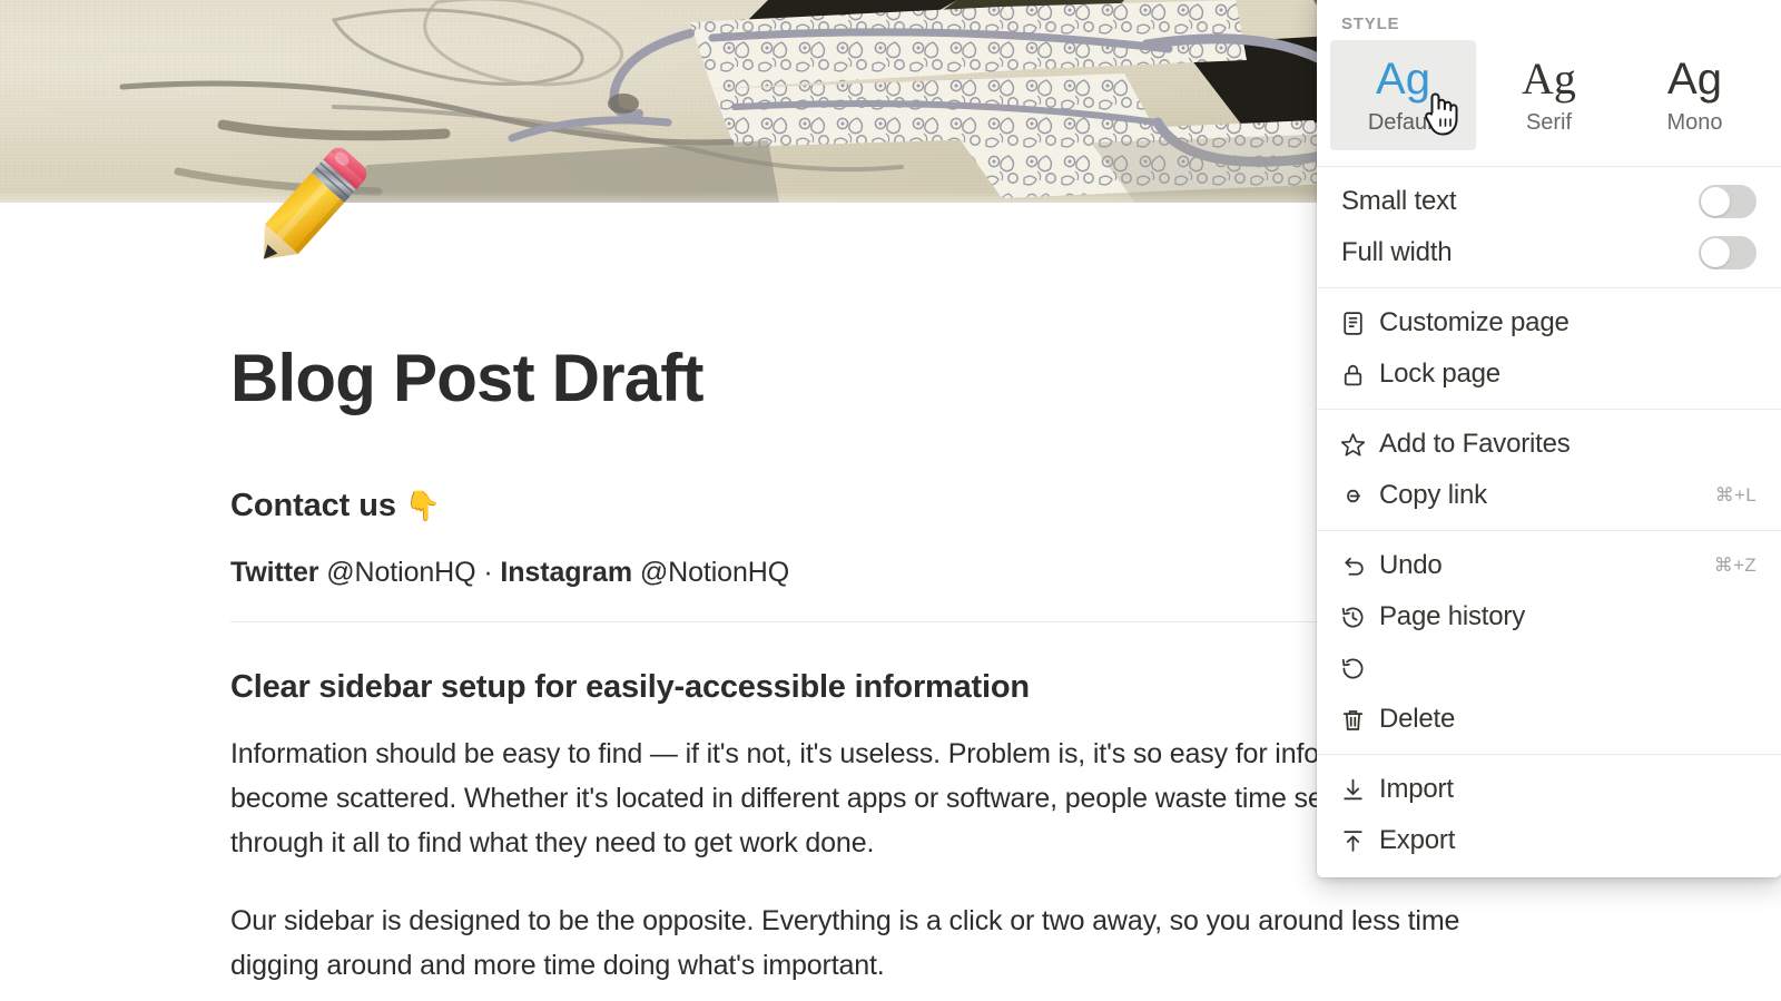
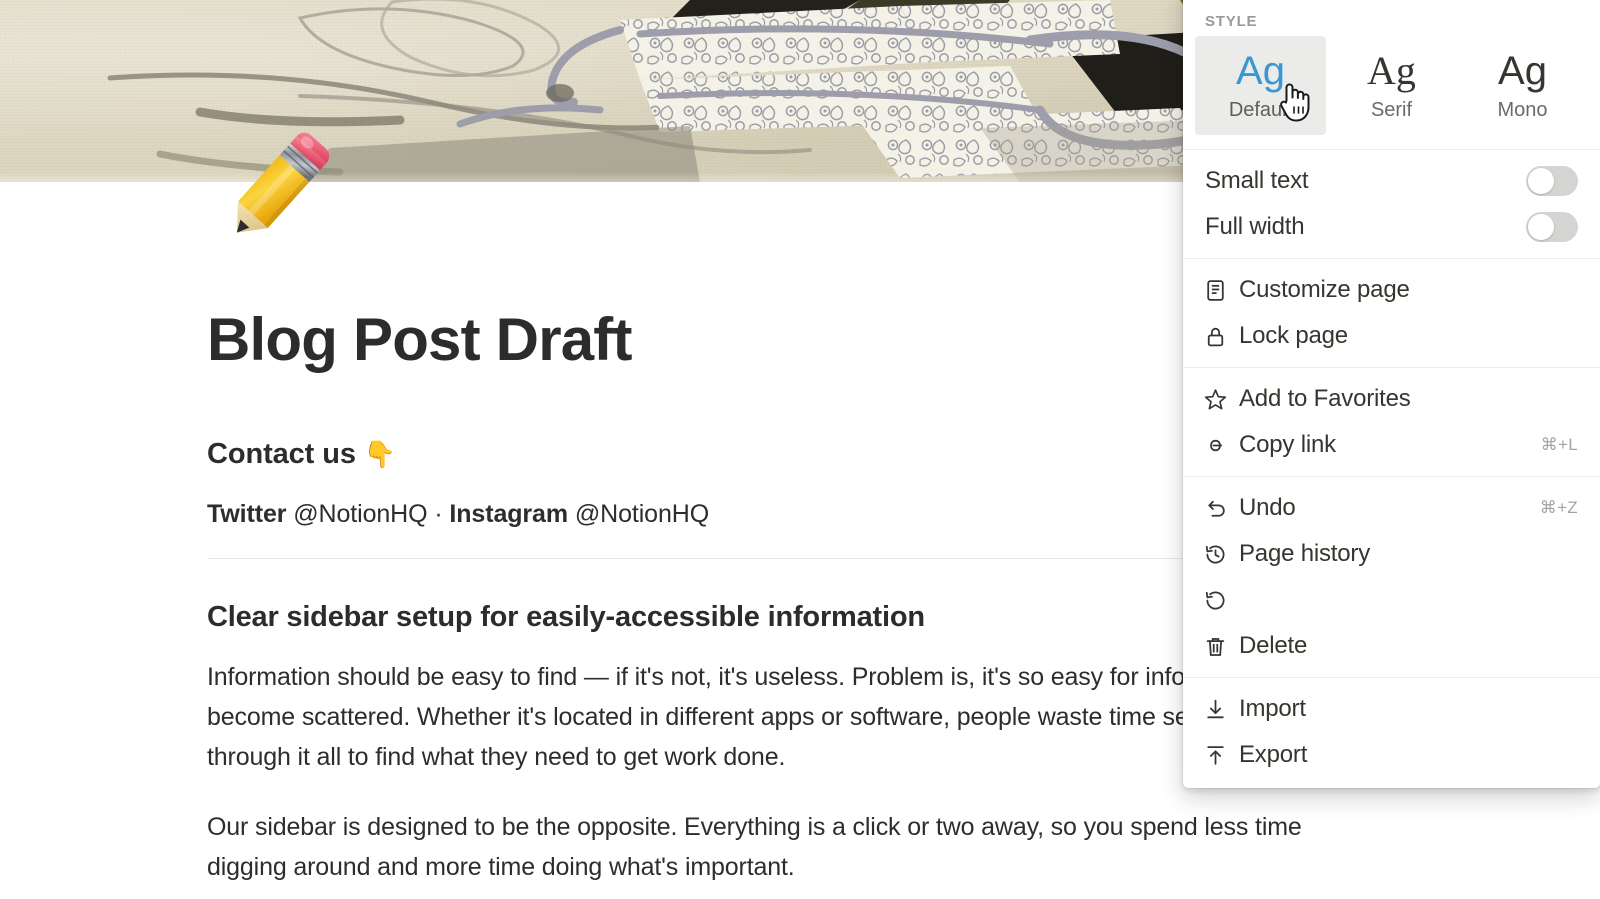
  Blog Post Draft
  Contact us 👇
  Twitter @NotionHQ · Instagram @NotionHQ
  Clear sidebar setup for easily-accessible information
  Information should be easy to find — if it's not, it's useless. Problem is, it's so easy for info become scattered. Whether it's located in different apps or software, people waste time se through it all to find what they need to get work done.
- Our sidebar is designed to be the opposite. Everything is a click or two away, so you around less time digging around and more time doing what's important.
+ Our sidebar is designed to be the opposite. Everything is a click or two away, so you spend less time digging around and more time doing what's important.
  STYLE
  Ag
  Defau
  Ag
  Serif
  Ag
  Mono
  Small text
  Full width
  Customize page
  Lock page
  Add to Favorites
  Copy link
  ⌘+L
  Undo
  ⌘+Z
  Page history
  Delete
  Import
  Export
